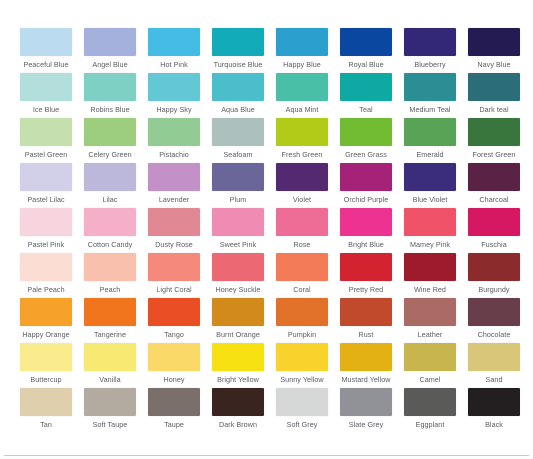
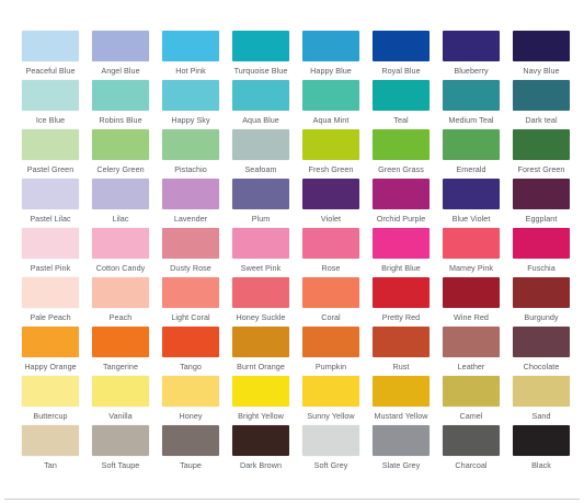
  Peaceful Blue
  Angel Blue
  Hot Pink
  Turquoise Blue
  Happy Blue
  Royal Blue
  Blueberry
  Navy Blue
  Ice Blue
  Robins Blue
  Happy Sky
  Aqua Blue
  Aqua Mint
  Teal
  Medium Teal
  Dark teal
  Pastel Green
  Celery Green
  Pistachio
  Seafoam
  Fresh Green
  Green Grass
  Emerald
  Forest Green
  Pastel Lilac
  Lilac
  Lavender
  Plum
  Violet
  Orchid Purple
  Blue Violet
- Charcoal
+ Eggplant
  Pastel Pink
  Cotton Candy
  Dusty Rose
  Sweet Pink
  Rose
  Bright Blue
  Mamey Pink
  Fuschia
  Pale Peach
  Peach
  Light Coral
  Honey Suckle
  Coral
  Pretty Red
  Wine Red
  Burgundy
  Happy Orange
  Tangerine
  Tango
  Burnt Orange
  Pumpkin
  Rust
  Leather
  Chocolate
  Buttercup
  Vanilla
  Honey
  Bright Yellow
  Sunny Yellow
  Mustard Yellow
  Camel
  Sand
  Tan
  Soft Taupe
  Taupe
  Dark Brown
  Soft Grey
  Slate Grey
- Eggplant
+ Charcoal
  Black
